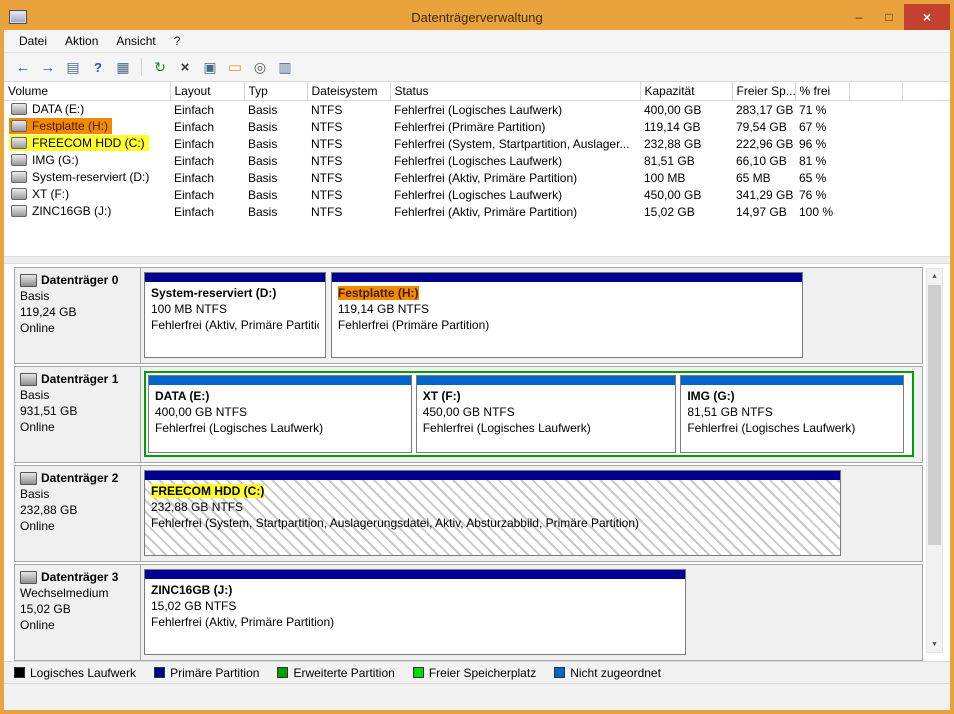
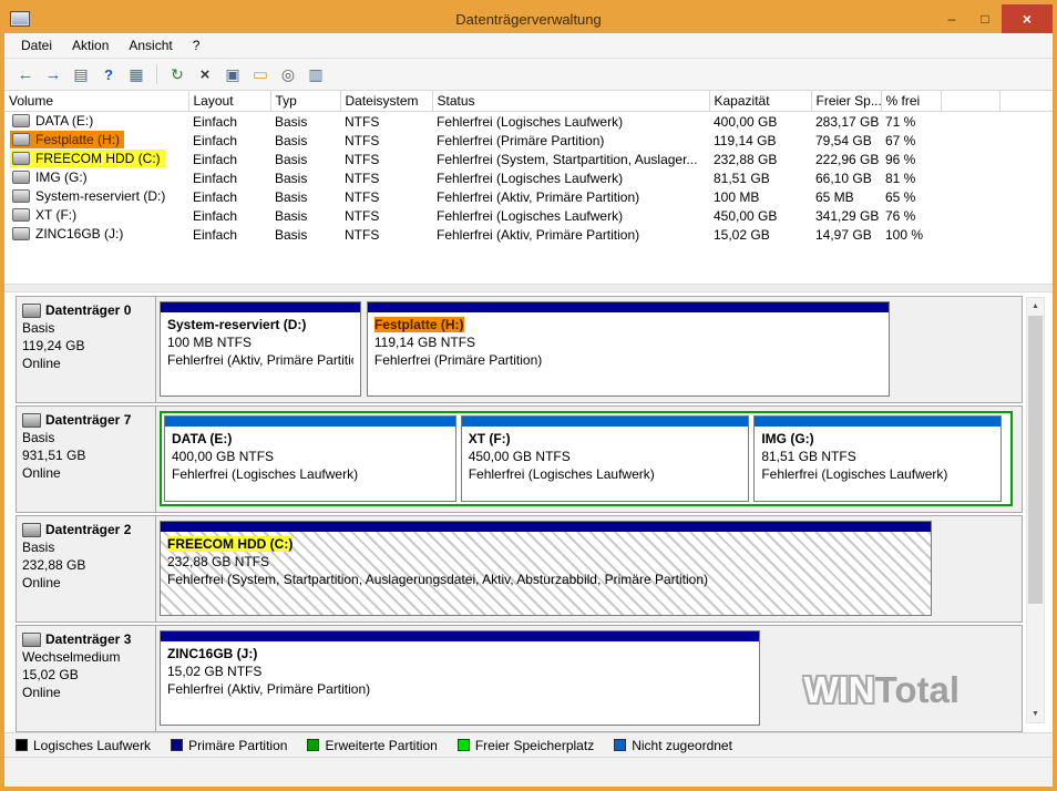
  Datenträgerverwaltung
  –
  □
  ×
  Datei
  Aktion
  Ansicht
  ?
  ←
  →
  ▤
  ?
  ▦
  ↻
  ×
  ▣
  ▭
  ◎
  ▥
  Volume	Layout	Typ	Dateisystem	Status	Kapazität	Freier Sp...	% frei
  DATA (E:)	Einfach	Basis	NTFS	Fehlerfrei (Logisches Laufwerk)	400,00 GB	283,17 GB	71 %
  Festplatte (H:)	Einfach	Basis	NTFS	Fehlerfrei (Primäre Partition)	119,14 GB	79,54 GB	67 %
  FREECOM HDD (C:)	Einfach	Basis	NTFS	Fehlerfrei (System, Startpartition, Auslager...	232,88 GB	222,96 GB	96 %
  IMG (G:)	Einfach	Basis	NTFS	Fehlerfrei (Logisches Laufwerk)	81,51 GB	66,10 GB	81 %
  System-reserviert (D:)	Einfach	Basis	NTFS	Fehlerfrei (Aktiv, Primäre Partition)	100 MB	65 MB	65 %
  XT (F:)	Einfach	Basis	NTFS	Fehlerfrei (Logisches Laufwerk)	450,00 GB	341,29 GB	76 %
  ZINC16GB (J:)	Einfach	Basis	NTFS	Fehlerfrei (Aktiv, Primäre Partition)	15,02 GB	14,97 GB	100 %
  Datenträger 0
  Basis
  119,24 GB
  Online
  System-reserviert (D:)
  100 MB NTFS
  Fehlerfrei (Aktiv, Primäre Partiti
  Festplatte (H:)
  119,14 GB NTFS
  Fehlerfrei (Primäre Partition)
- Datenträger 1
+ Datenträger 7
  Basis
  931,51 GB
  Online
  DATA (E:)
  400,00 GB NTFS
  Fehlerfrei (Logisches Laufwerk)
  XT (F:)
  450,00 GB NTFS
  Fehlerfrei (Logisches Laufwerk)
  IMG (G:)
  81,51 GB NTFS
  Fehlerfrei (Logisches Laufwerk)
  Datenträger 2
  Basis
  232,88 GB
  Online
  FREECOM HDD (C:)
  232,88 GB NTFS
  Fehlerfrei (System, Startpartition, Auslagerungsdatei, Aktiv, Absturzabbild, Primäre Partition)
  Datenträger 3
  Wechselmedium
  15,02 GB
  Online
  ZINC16GB (J:)
  15,02 GB NTFS
  Fehlerfrei (Aktiv, Primäre Partition)
+ WINTotal
  Logisches Laufwerk
  Primäre Partition
  Erweiterte Partition
  Freier Speicherplatz
  Nicht zugeordnet
